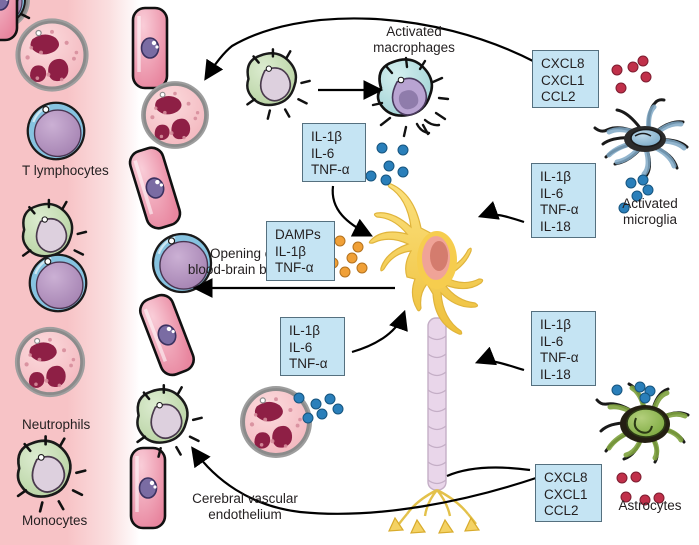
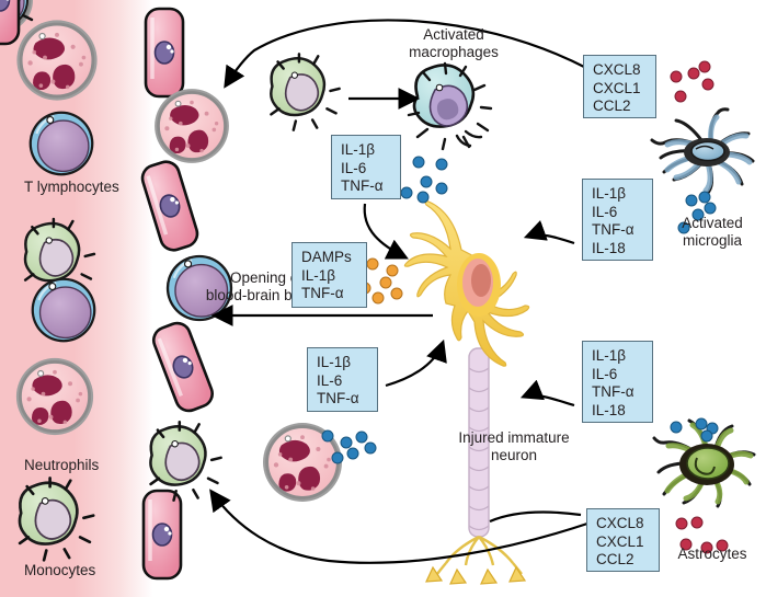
  T lymphocytes
  Neutrophils
  Monocytes
  Opening
- Cerebral vascular
- endothelium
  Activated
  macrophages
+ Injured immature
+ neuron
  Activated
  microglia
  Astrocytes
  IL-1β
  IL-6
  TNF-α
  CXCL8
  CXCL1
  CCL2
  IL-1β
  IL-6
  TNF-α
  IL-18
  DAMPs
  IL-1β
  TNF-α
  IL-1β
  IL-6
  TNF-α
  IL-1β
  IL-6
  TNF-α
  IL-18
  CXCL8
  CXCL1
  CCL2
